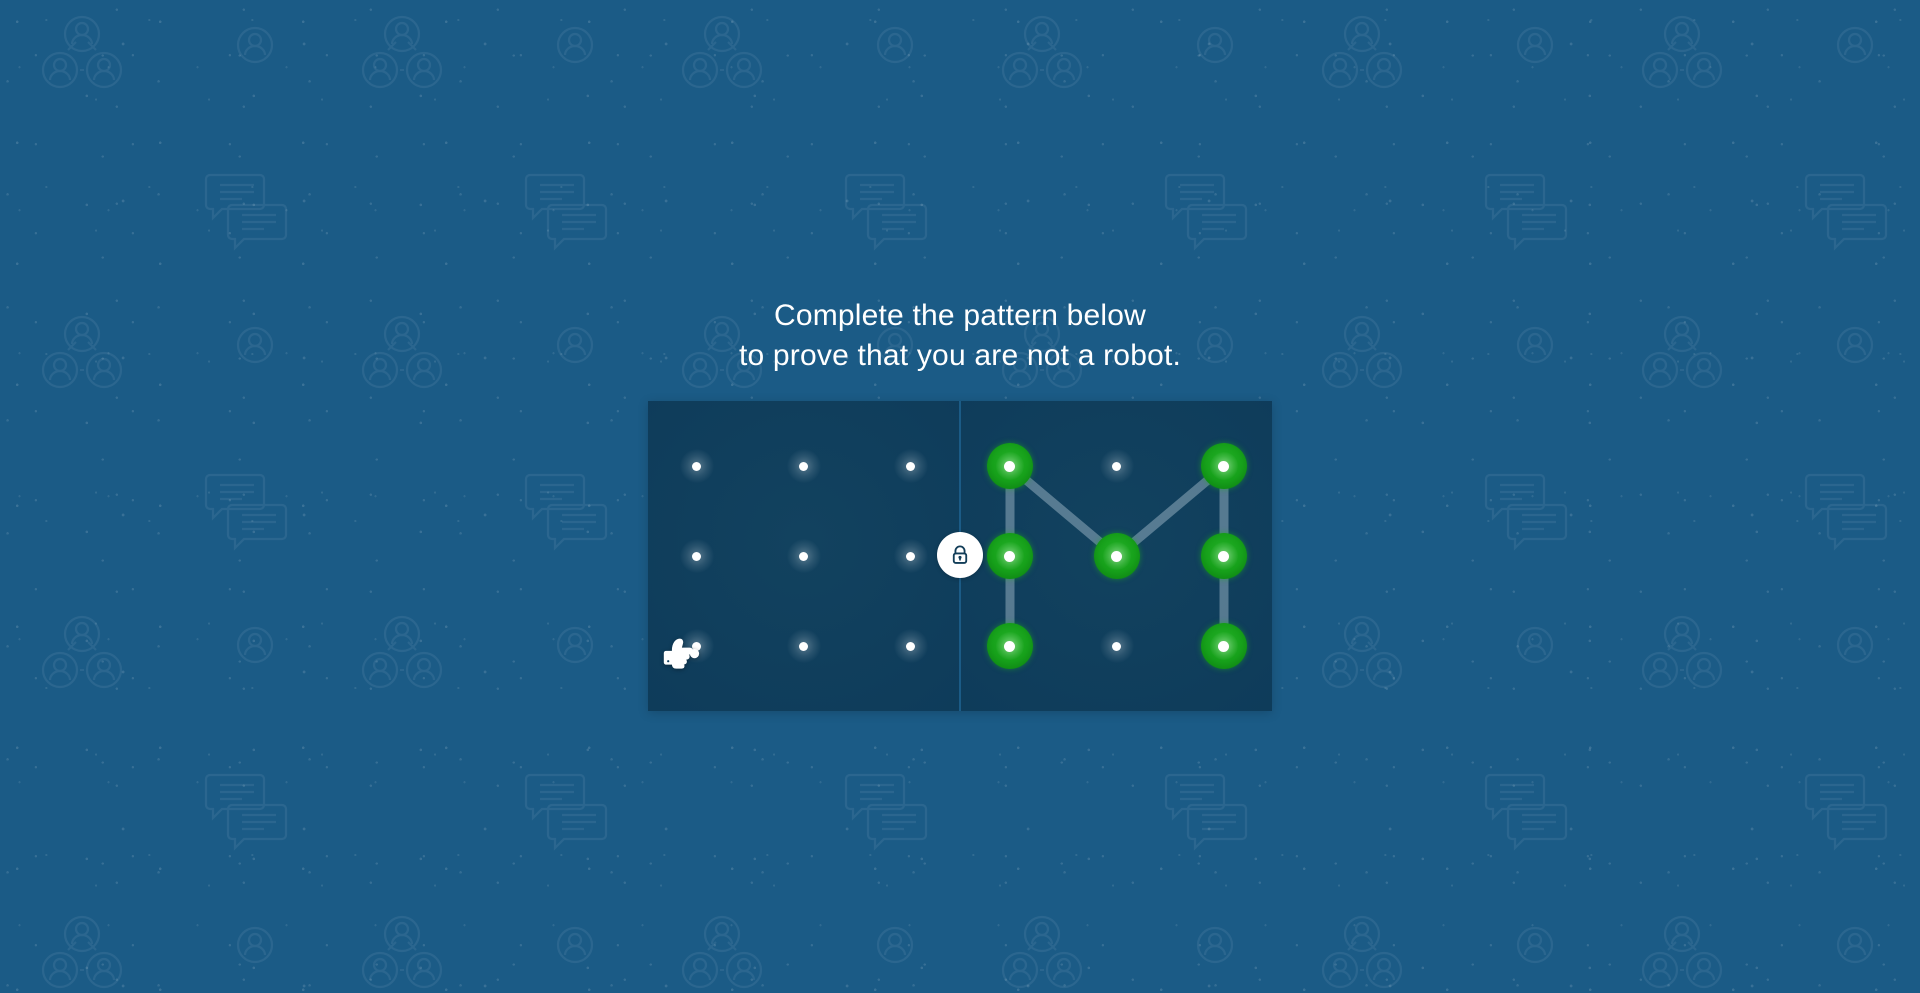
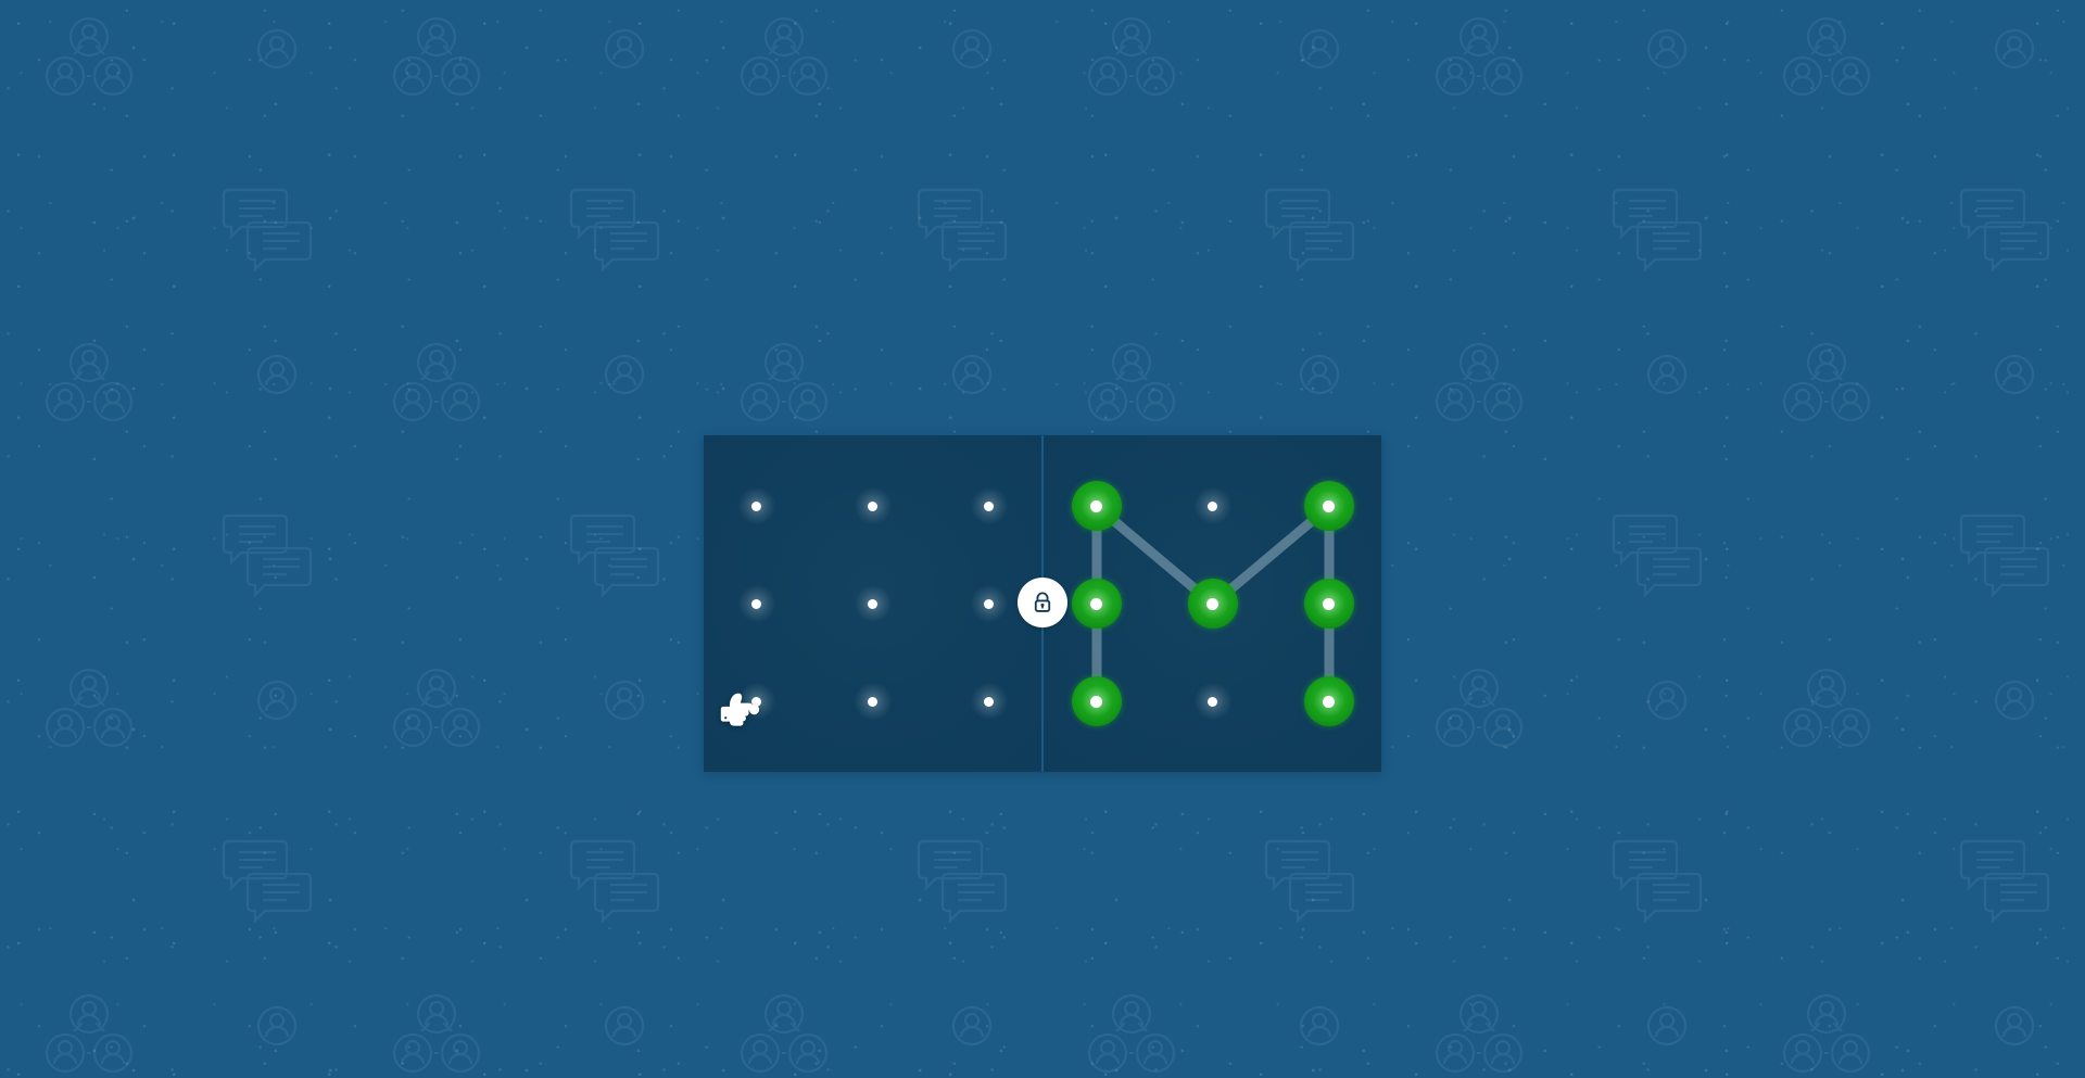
- Complete the pattern below
- to prove that you are not a robot.
